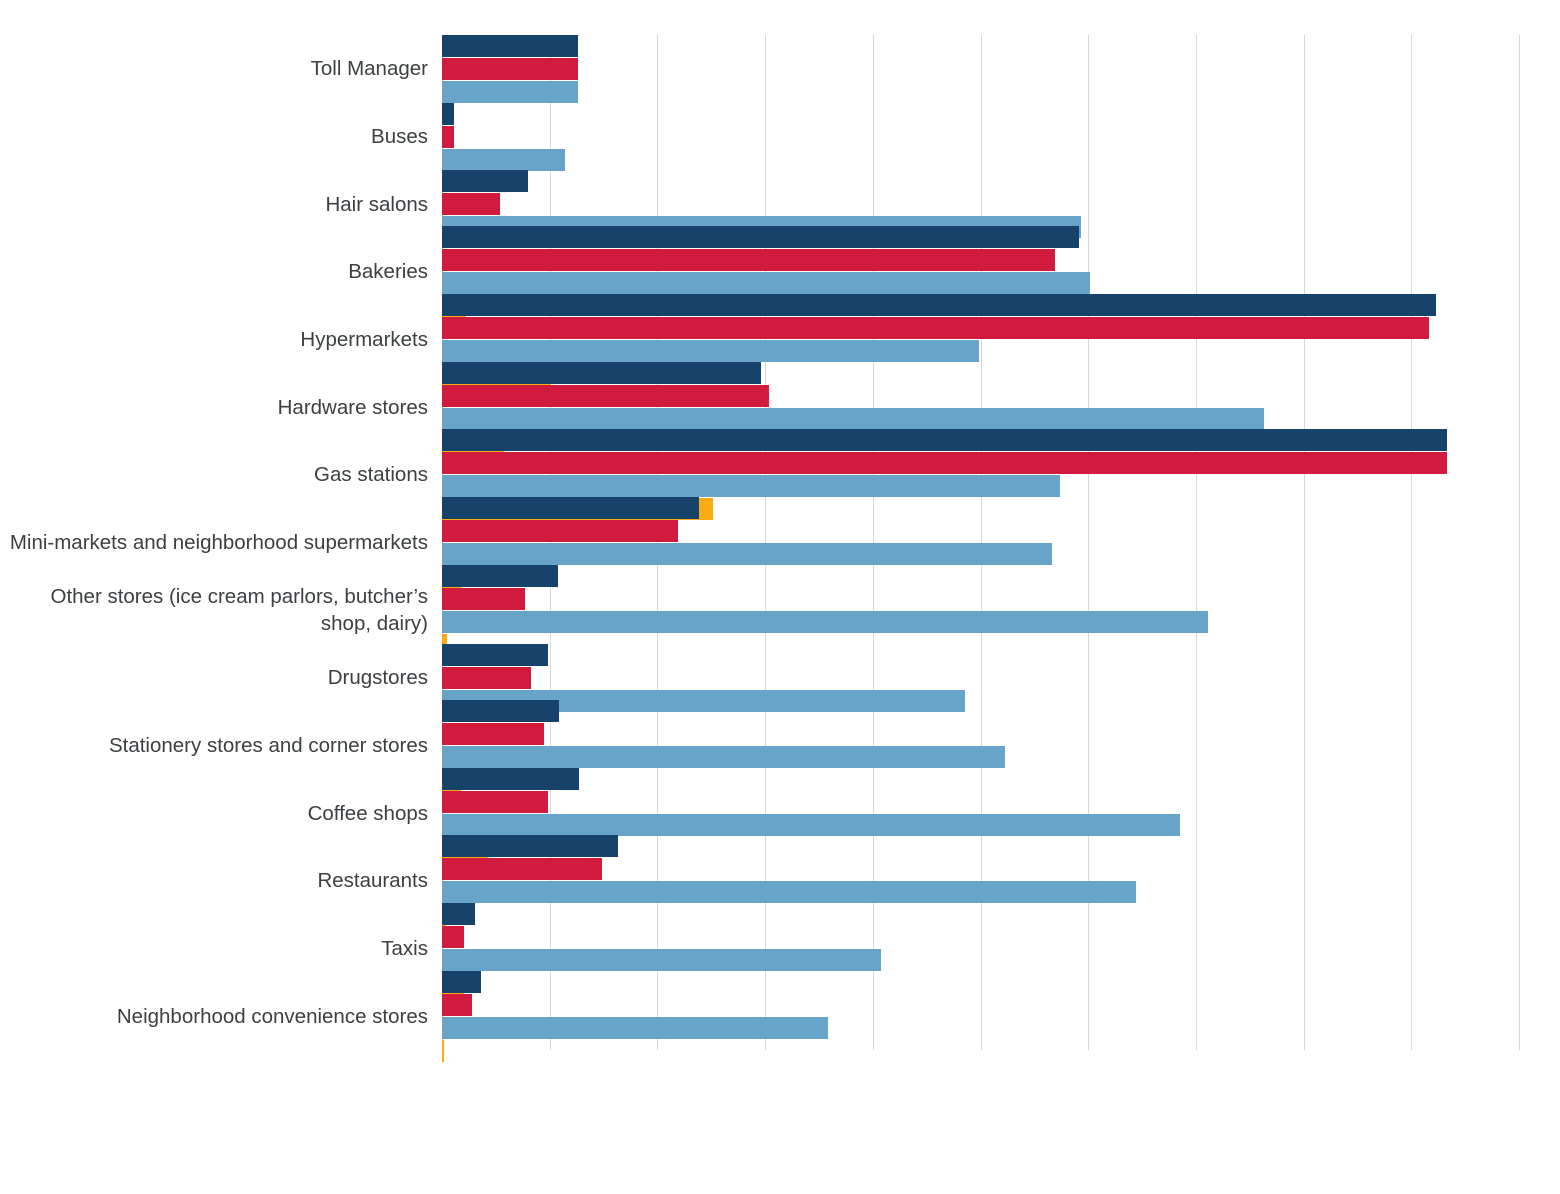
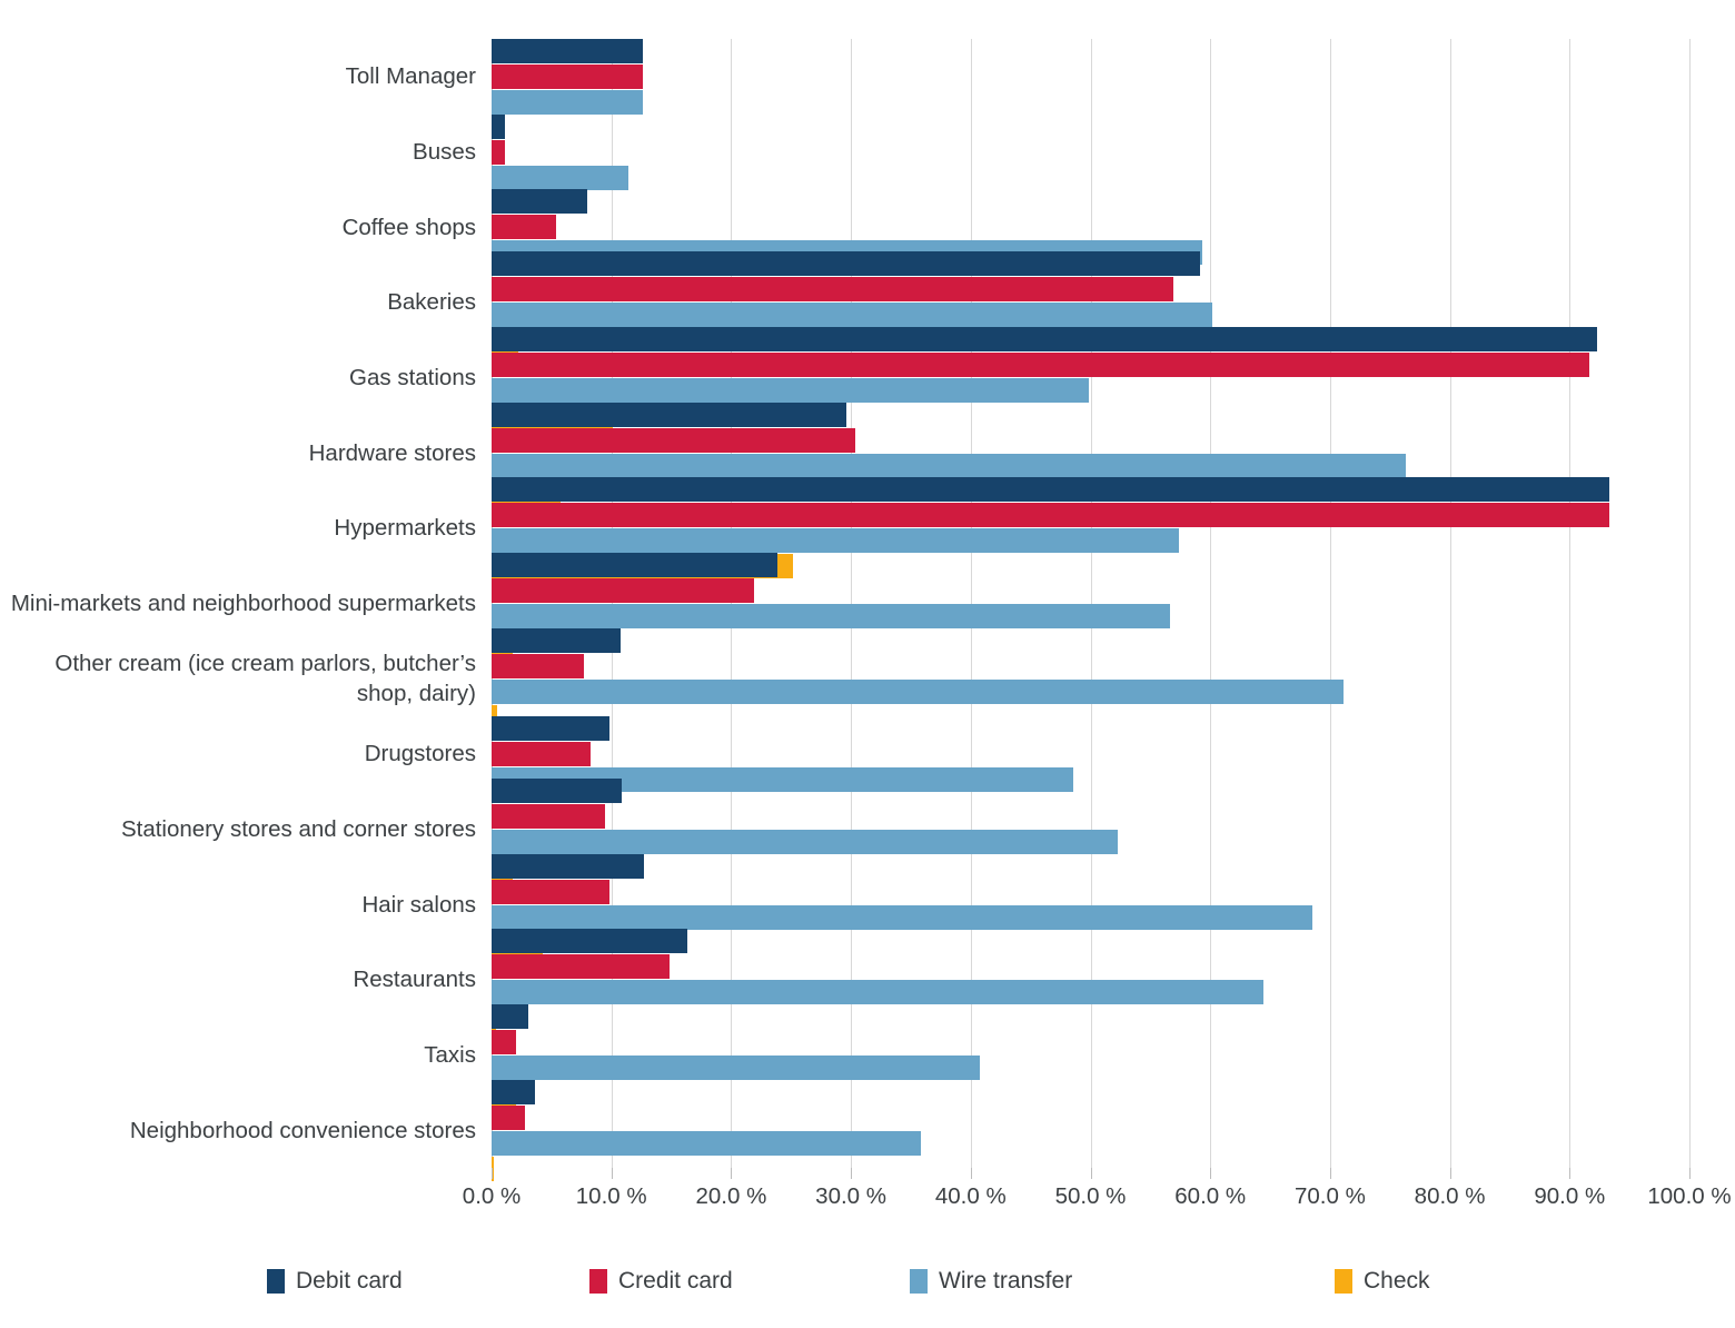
  Toll Manager
  Buses
- Hair salons
+ Coffee shops
  Bakeries
- Hypermarkets
+ Gas stations
  Hardware stores
- Gas stations
+ Hypermarkets
  Mini-markets and neighborhood supermarkets
- Other stores (ice cream parlors, butcher’s shop, dairy)
+ Other cream (ice cream parlors, butcher’s shop, dairy)
  Drugstores
  Stationery stores and corner stores
- Coffee shops
+ Hair salons
  Restaurants
  Taxis
  Neighborhood convenience stores
+ 0.0 %
+ 10.0 %
+ 20.0 %
+ 30.0 %
+ 40.0 %
+ 50.0 %
+ 60.0 %
+ 70.0 %
+ 80.0 %
+ 90.0 %
+ 100.0 %
+ Debit card
+ Credit card
+ Wire transfer
+ Check
